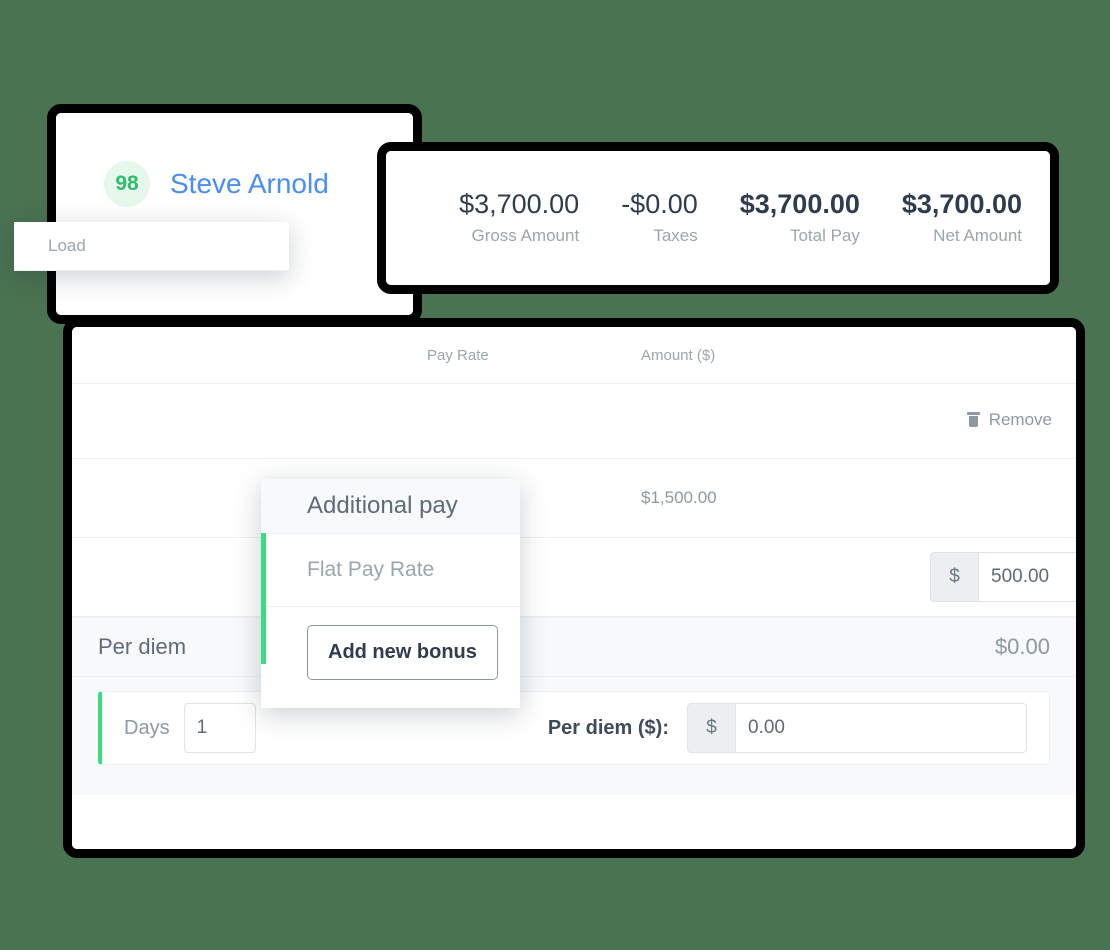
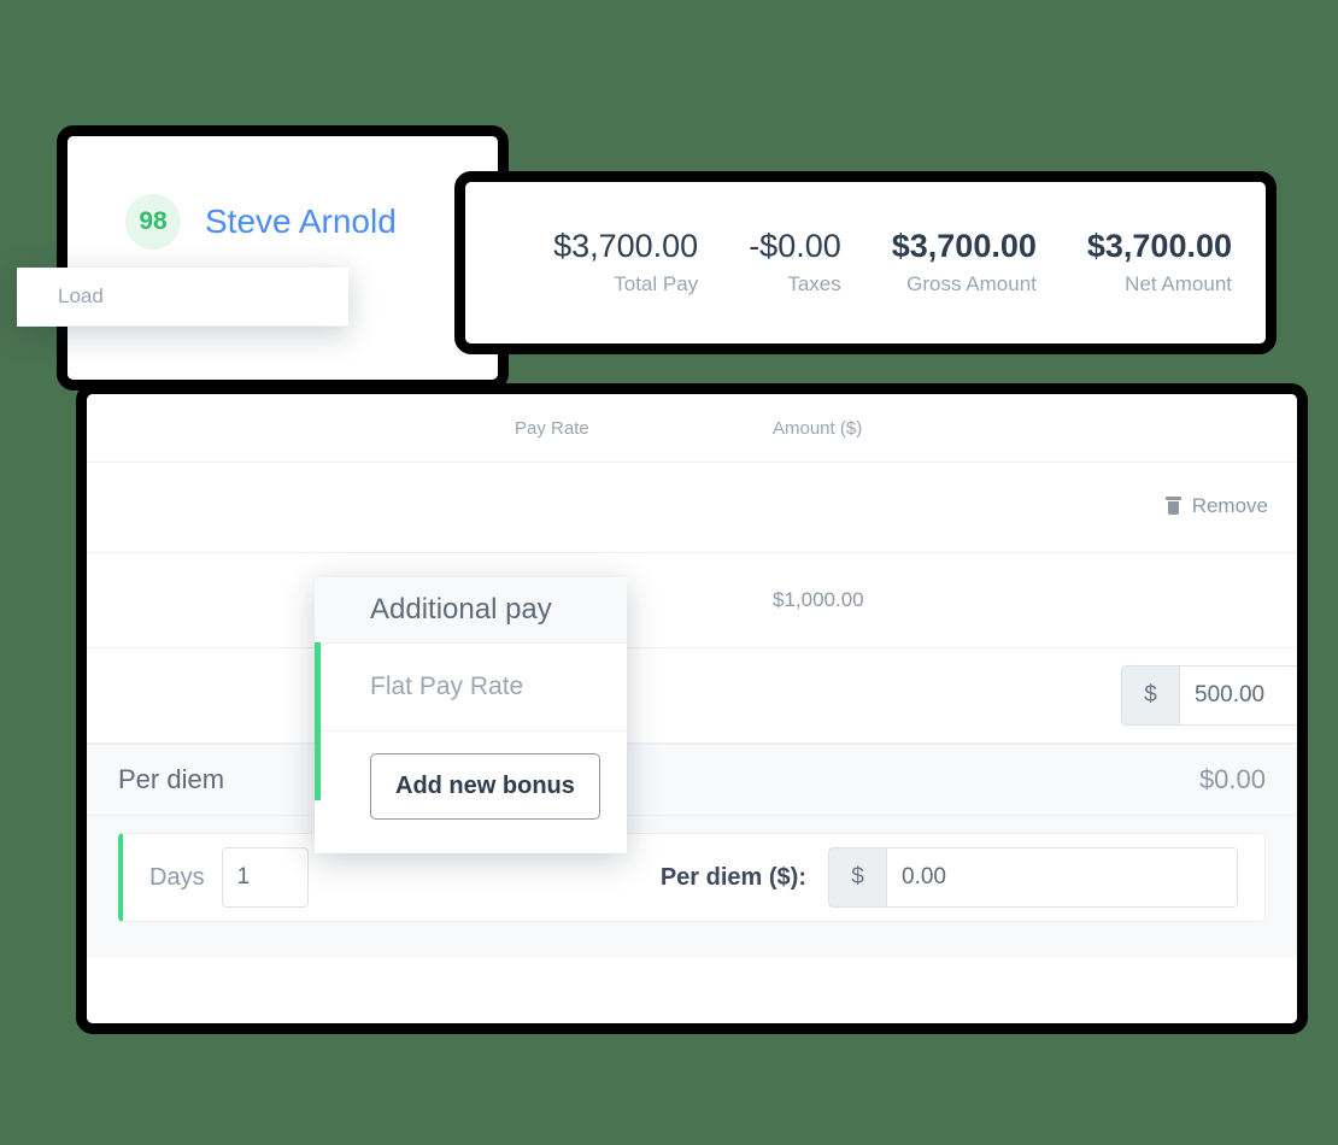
  Pay Rate
  Amount ($)
  Remove
- $1,500.00
+ $1,000.00
  $
  500.00
  Per diem
  $0.00
  Days
  1
  Per diem ($):
  $
  0.00
  98
  Steve Arnold
  $3,700.00
- Gross Amount
+ Total Pay
  -$0.00
  Taxes
  $3,700.00
- Total Pay
+ Gross Amount
  $3,700.00
  Net Amount
  Load
  Additional pay
  Flat Pay Rate
  Add new bonus
